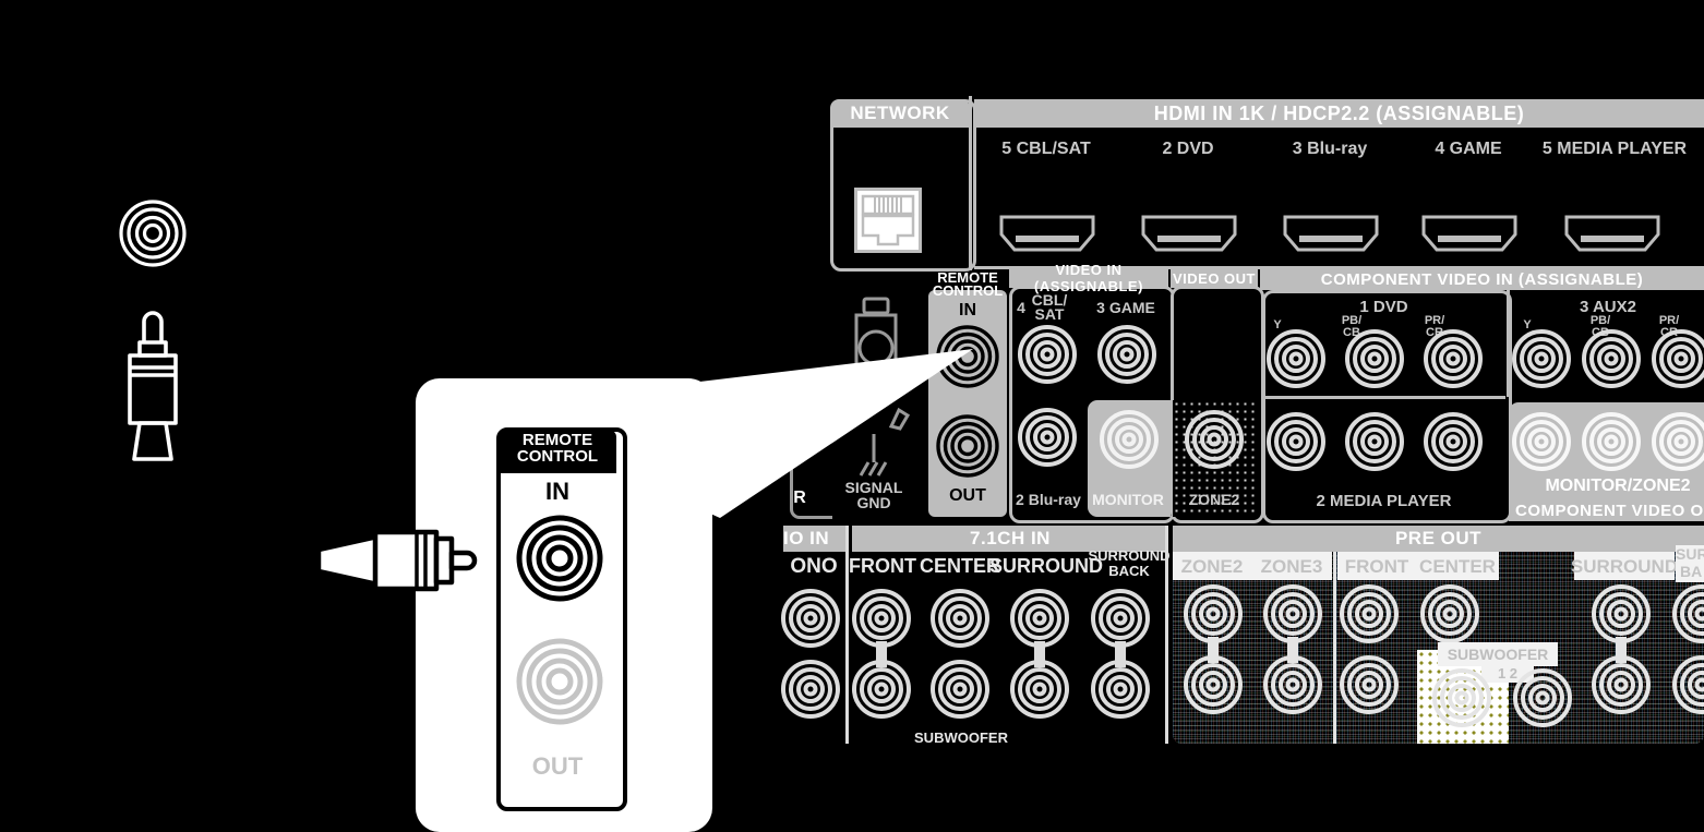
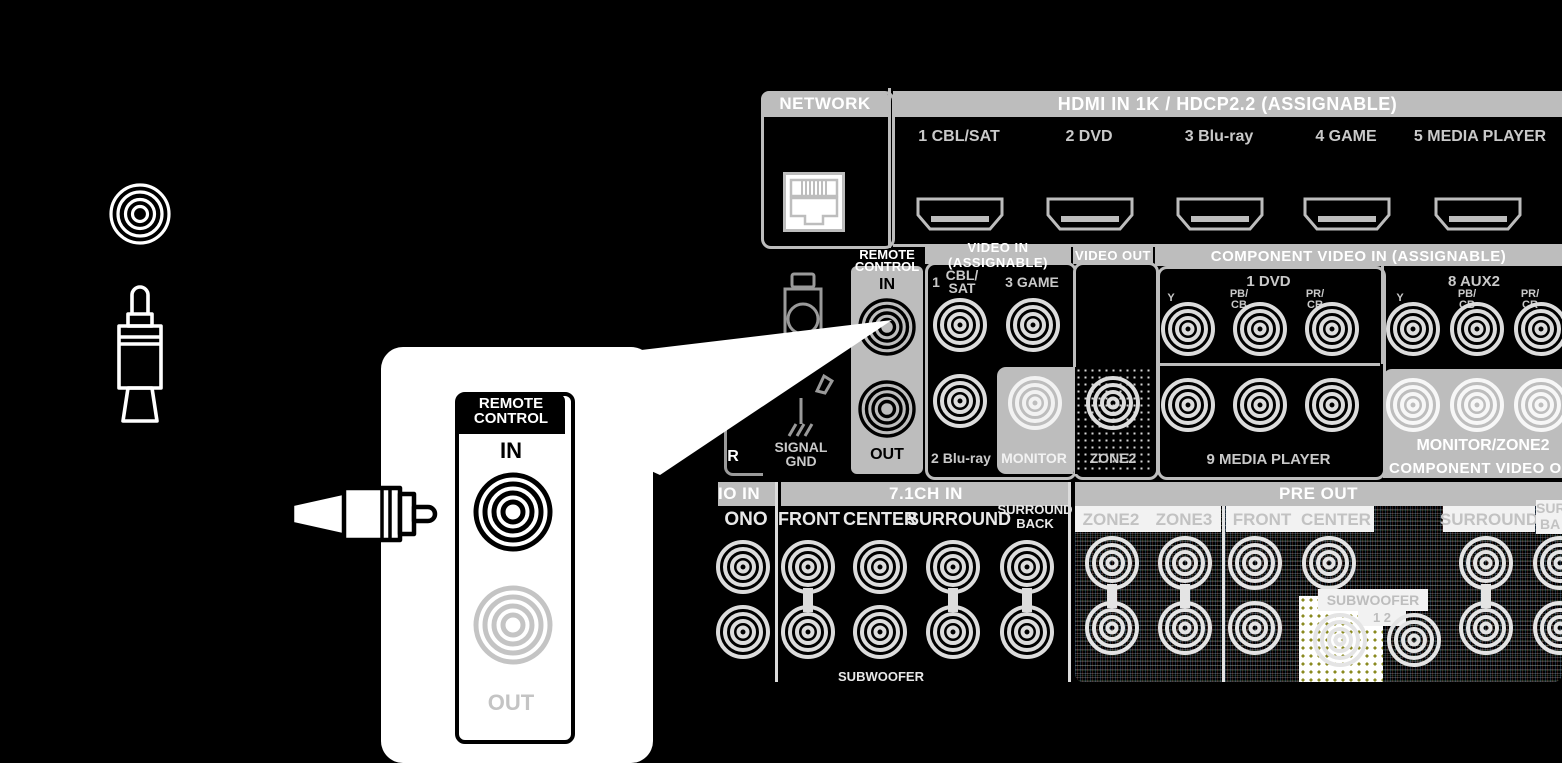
  NETWORK
  HDMI IN 1K / HDCP2.2 (ASSIGNABLE)
- 5 CBL/SAT
+ 1 CBL/SAT
  2 DVD
  3 Blu-ray
  4 GAME
  5 MEDIA PLAYER
  SIGNAL
  GND
  R
  REMOTE
  CONTROL
  IN
  OUT
  VIDEO IN (ASSIGNABLE)
- 4
+ 1
  CBL/
  SAT
  3 GAME
  2 Blu-ray
  VIDEO OUT
  MONITOR
  ZONE2
  COMPONENT VIDEO IN (ASSIGNABLE)
  1 DVD
  Y
  PB/
  CB
  PR/
  CR
- 2 MEDIA PLAYER
+ 9 MEDIA PLAYER
- 3 AUX2
+ 8 AUX2
  Y
  PB/
  PR/
  MONITOR/ZONE2
  COMPONENT VIDEO O
  IO IN
  ONO
  7.1CH IN
  FRONT
  CENTER
  SURROUN
  SURROUN
  BACK
  SUBWOOFER
  PRE OUT
  ZONE2
  ZONE3
  FRONT
  CENTER
  SUBWOOFER
  1 2
  SURROUND
  SUR
  BA
  REMOTE
  CONTROL
  IN
  OUT
